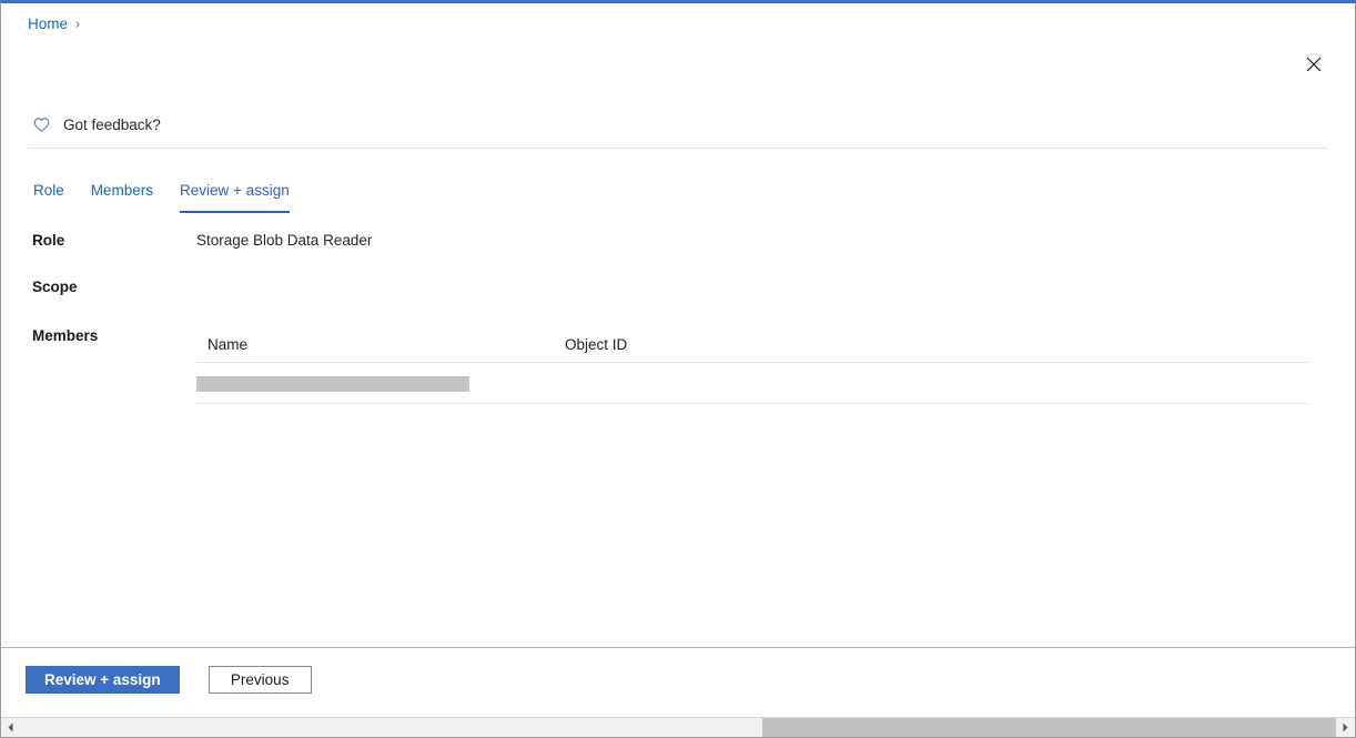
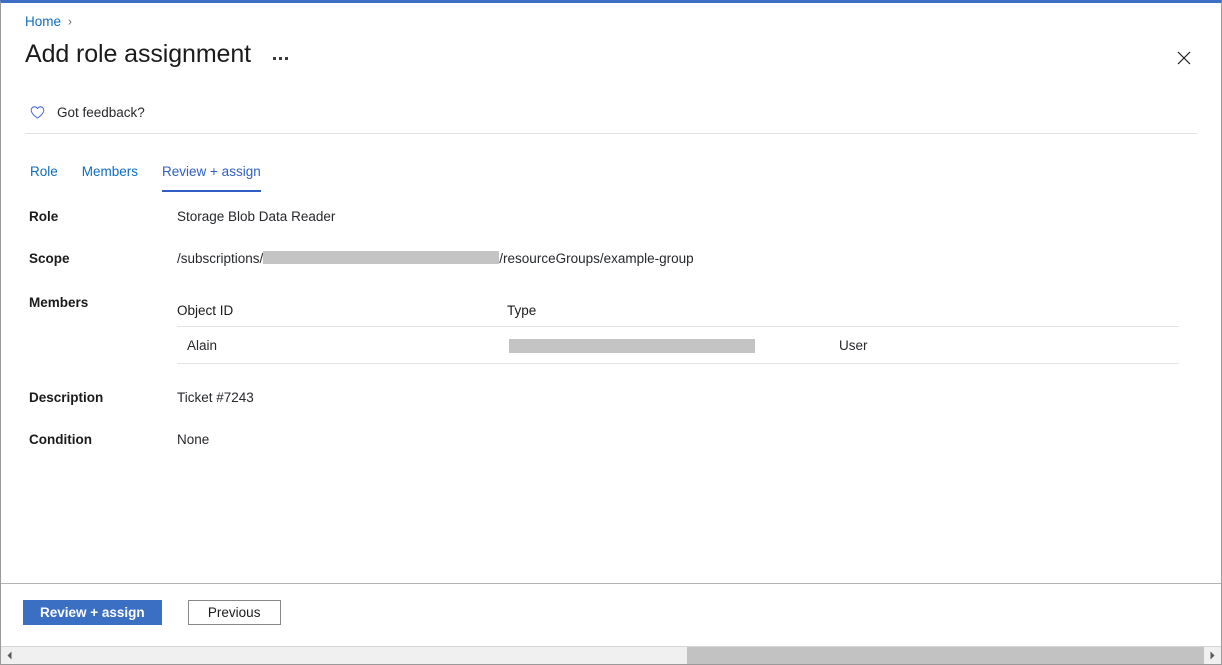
  Home
  ›
+ Add role assignment
  Got feedback?
  Role
  Members
  Review + assign
  Role
  Storage Blob Data Reader
  Scope
+ /subscriptions/ /resourceGroups/example-group
  Members
- Name
  Object ID
+ Type
+ Alain
+ User
+ Description
+ Ticket #7243
+ Condition
+ None
  Review + assign
  Previous
